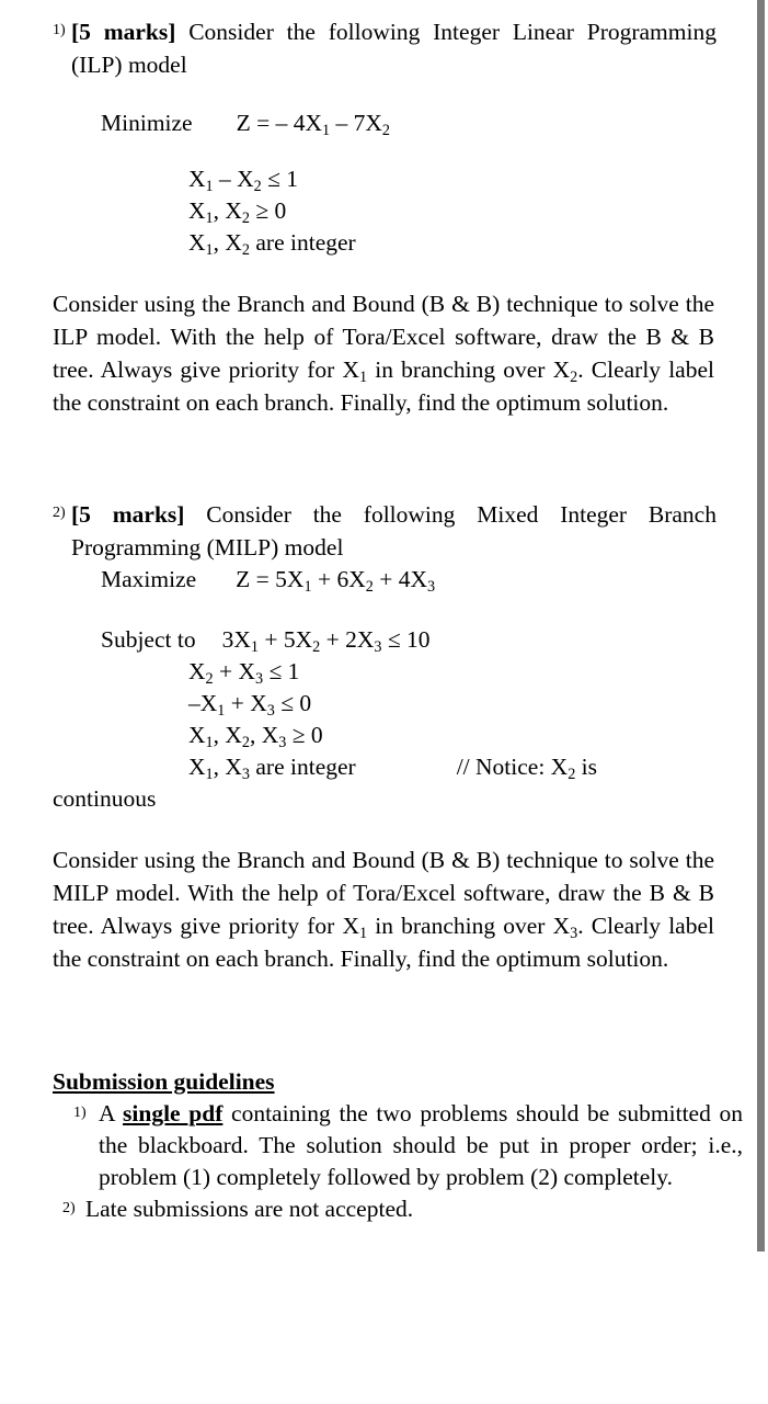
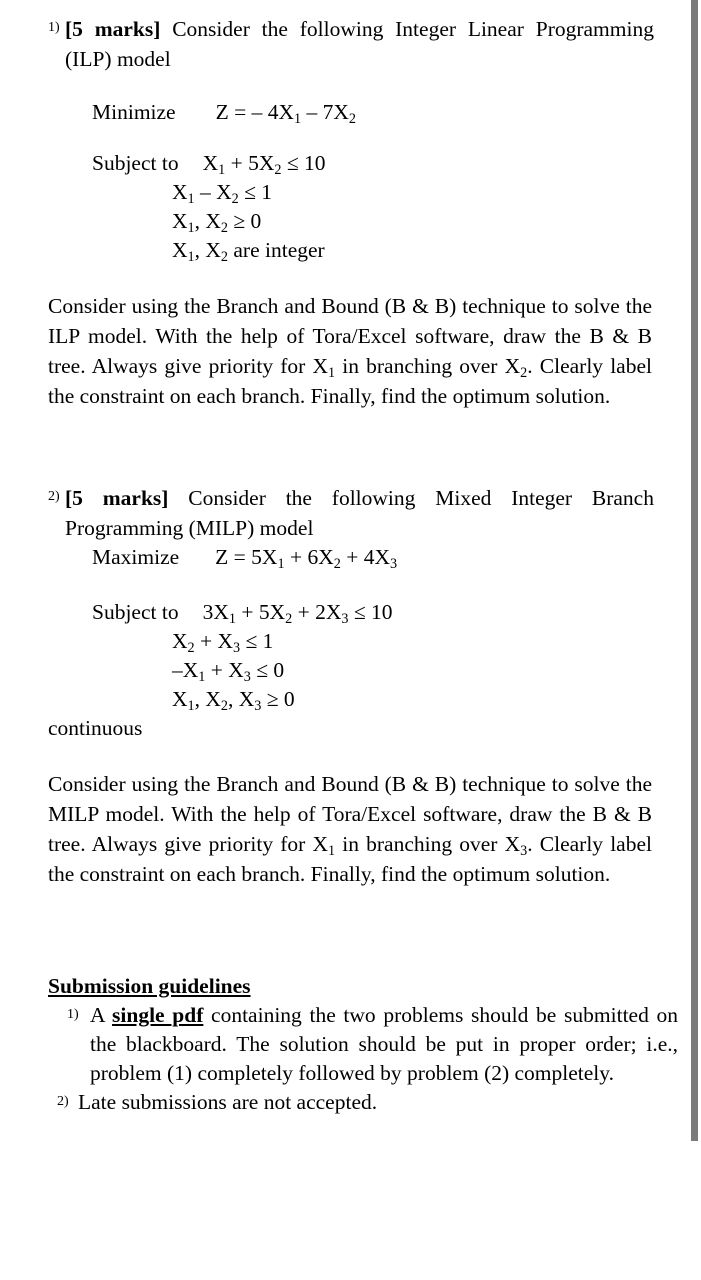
  1)
  [5 marks] Consider the following Integer Linear Programming (ILP) model
  Minimize Z = – 4X1 – 7X2
+ Subject to X1 + 5X2 ≤ 10
  X1 – X2 ≤ 1
  X1, X2 ≥ 0
  X1, X2 are integer
  Consider using the Branch and Bound (B & B) technique to solve the ILP model. With the help of Tora/Excel software, draw the B & B tree. Always give priority for X1 in branching over X2. Clearly label the constraint on each branch. Finally, find the optimum solution.
  2)
  [5 marks] Consider the following Mixed Integer Branch Programming (MILP) model
  Maximize Z = 5X1 + 6X2 + 4X3
  Subject to 3X1 + 5X2 + 2X3 ≤ 10
  X2 + X3 ≤ 1
  –X1 + X3 ≤ 0
  X1, X2, X3 ≥ 0
- X1, X3 are integer // Notice: X2 is
  continuous
  Consider using the Branch and Bound (B & B) technique to solve the MILP model. With the help of Tora/Excel software, draw the B & B tree. Always give priority for X1 in branching over X3. Clearly label the constraint on each branch. Finally, find the optimum solution.
  Submission guidelines
  1)
  A single pdf containing the two problems should be submitted on the blackboard. The solution should be put in proper order; i.e., problem (1) completely followed by problem (2) completely.
  2)
  Late submissions are not accepted.
